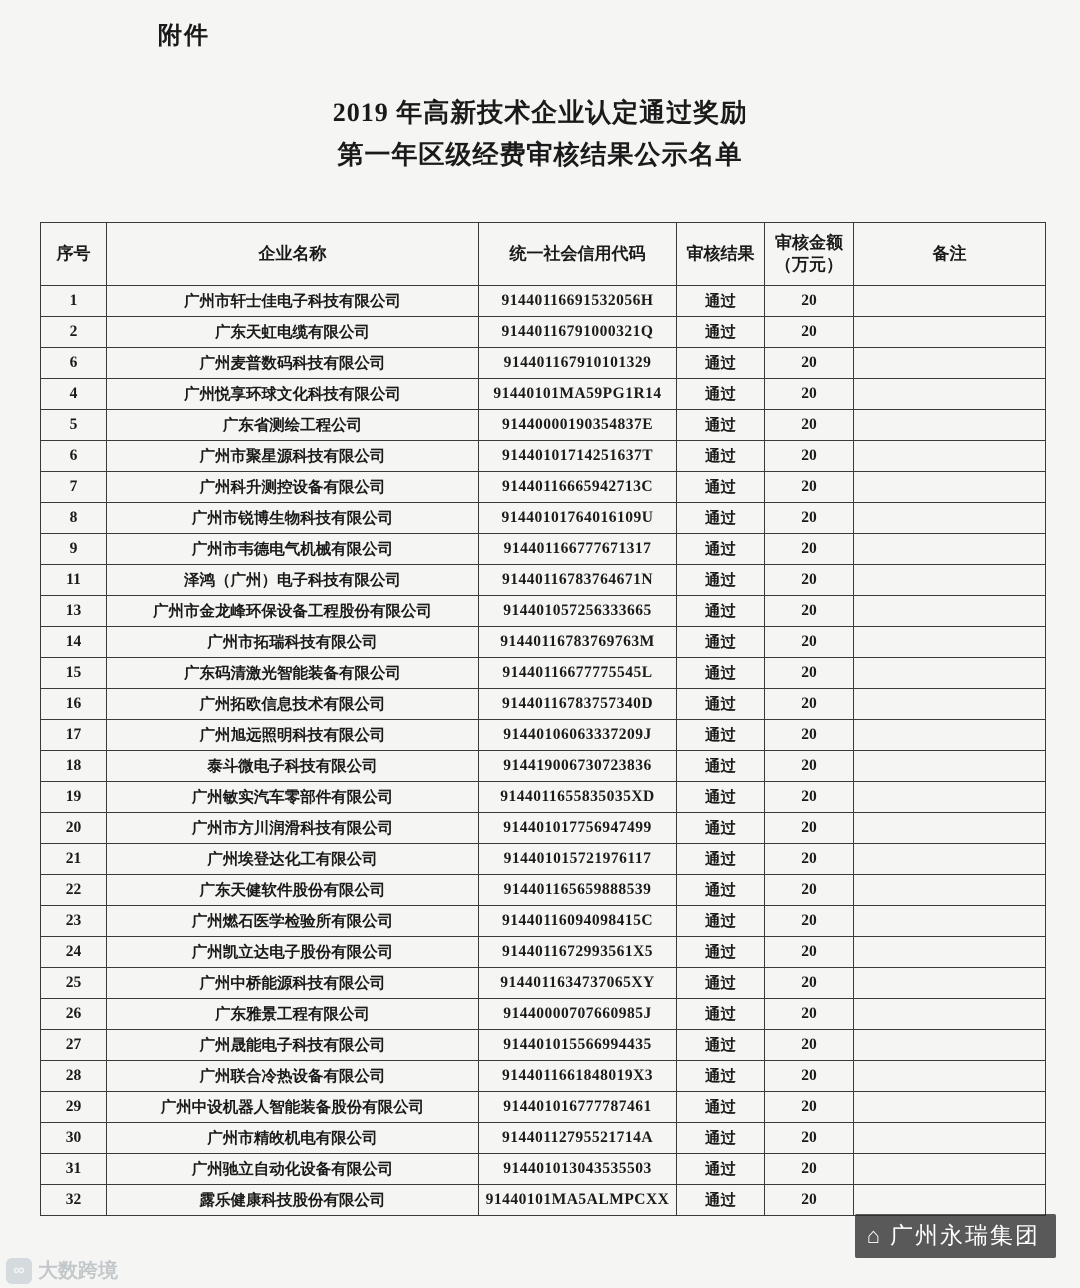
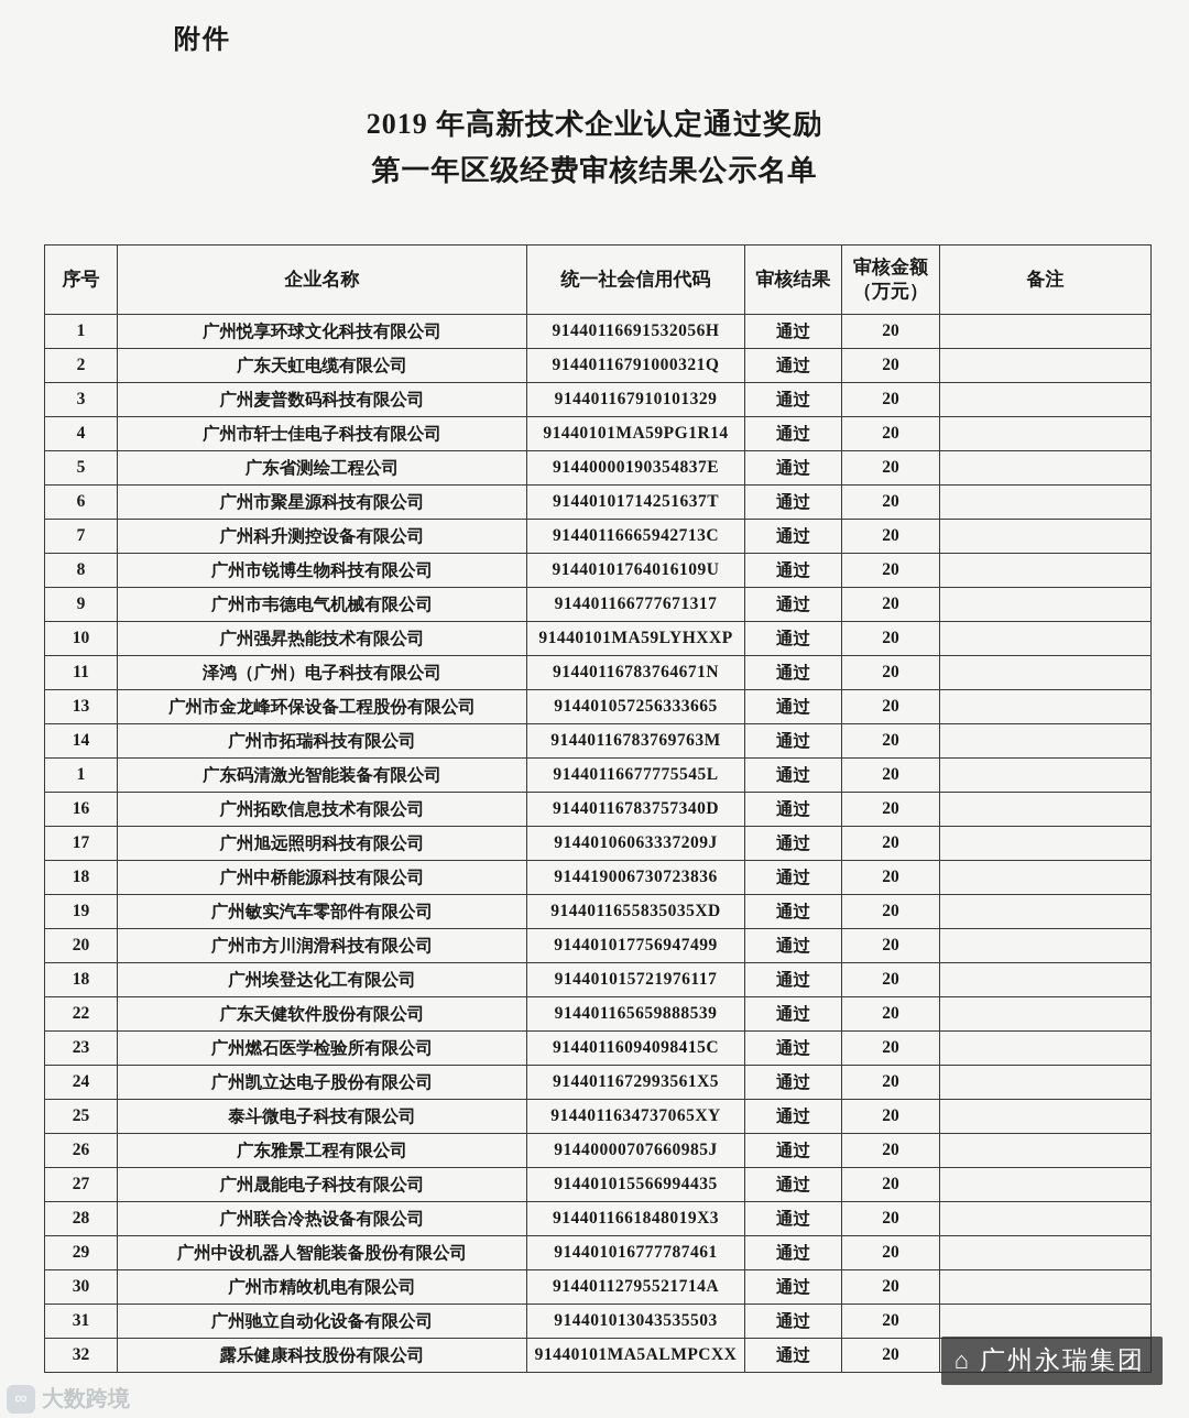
  附件
  2019 年高新技术企业认定通过奖励
  第一年区级经费审核结果公示名单
  序号	企业名称	统一社会信用代码	审核结果	审核金额 （万元）	备注
- 1	广州市轩士佳电子科技有限公司	91440116691532056H	通过	20
+ 1	广州悦享环球文化科技有限公司	91440116691532056H	通过	20
  2	广东天虹电缆有限公司	91440116791000321Q	通过	20
- 6	广州麦普数码科技有限公司	914401167910101329	通过	20
+ 3	广州麦普数码科技有限公司	914401167910101329	通过	20
- 4	广州悦享环球文化科技有限公司	91440101MA59PG1R14	通过	20
+ 4	广州市轩士佳电子科技有限公司	91440101MA59PG1R14	通过	20
  5	广东省测绘工程公司	91440000190354837E	通过	20
  6	广州市聚星源科技有限公司	91440101714251637T	通过	20
  7	广州科升测控设备有限公司	91440116665942713C	通过	20
  8	广州市锐博生物科技有限公司	91440101764016109U	通过	20
  9	广州市韦德电气机械有限公司	914401166777671317	通过	20
+ 10	广州强昇热能技术有限公司	91440101MA59LYHXXP	通过	20
  11	泽鸿（广州）电子科技有限公司	91440116783764671N	通过	20
  13	广州市金龙峰环保设备工程股份有限公司	914401057256333665	通过	20
  14	广州市拓瑞科技有限公司	91440116783769763M	通过	20
- 15	广东码清激光智能装备有限公司	91440116677775545L	通过	20
+ 1	广东码清激光智能装备有限公司	91440116677775545L	通过	20
  16	广州拓欧信息技术有限公司	91440116783757340D	通过	20
  17	广州旭远照明科技有限公司	91440106063337209J	通过	20
- 18	泰斗微电子科技有限公司	914419006730723836	通过	20
+ 18	广州中桥能源科技有限公司	914419006730723836	通过	20
  19	广州敏实汽车零部件有限公司	9144011655835035XD	通过	20
  20	广州市方川润滑科技有限公司	914401017756947499	通过	20
- 21	广州埃登达化工有限公司	914401015721976117	通过	20
+ 18	广州埃登达化工有限公司	914401015721976117	通过	20
  22	广东天健软件股份有限公司	914401165659888539	通过	20
  23	广州燃石医学检验所有限公司	91440116094098415C	通过	20
  24	广州凯立达电子股份有限公司	9144011672993561X5	通过	20
- 25	广州中桥能源科技有限公司	9144011634737065XY	通过	20
+ 25	泰斗微电子科技有限公司	9144011634737065XY	通过	20
  26	广东雅景工程有限公司	91440000707660985J	通过	20
  27	广州晟能电子科技有限公司	914401015566994435	通过	20
  28	广州联合冷热设备有限公司	9144011661848019X3	通过	20
  29	广州中设机器人智能装备股份有限公司	914401016777787461	通过	20
  30	广州市精敀机电有限公司	91440112795521714A	通过	20
  31	广州驰立自动化设备有限公司	914401013043535503	通过	20
  32	露乐健康科技股份有限公司	91440101MA5ALMPCXX	通过	20
  ∞
  大数跨境
  ⌂
  广州永瑞集团
